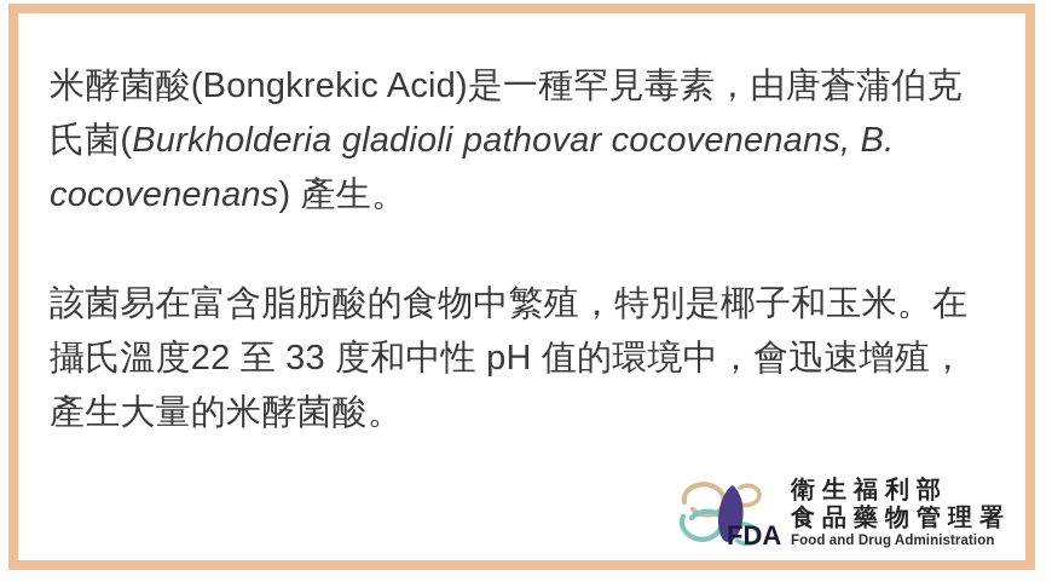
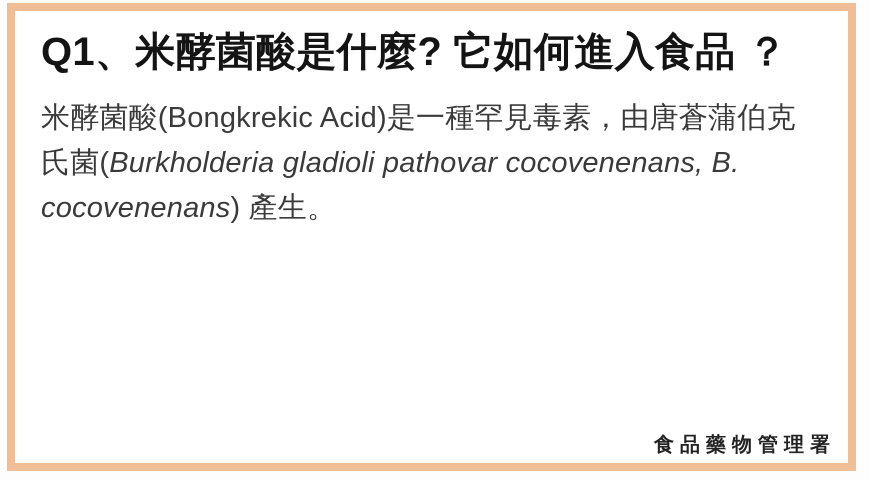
+ Q1、米酵菌酸是什麼? 它如何進入食品 ？
  米酵菌酸(Bongkrekic Acid)是一種罕見毒素，由唐蒼蒲伯克氏菌(Burkholderia gladioli pathovar cocovenenans, B. cocovenenans) 產生。
- 該菌易在富含脂肪酸的食物中繁殖，特別是椰子和玉米。在攝氏溫度22 至 33 度和中性 pH 值的環境中，會迅速增殖，產生大量的米酵菌酸。
- FDA
- 衛生福利部
  食品藥物管理署
- Food and Drug Administration
